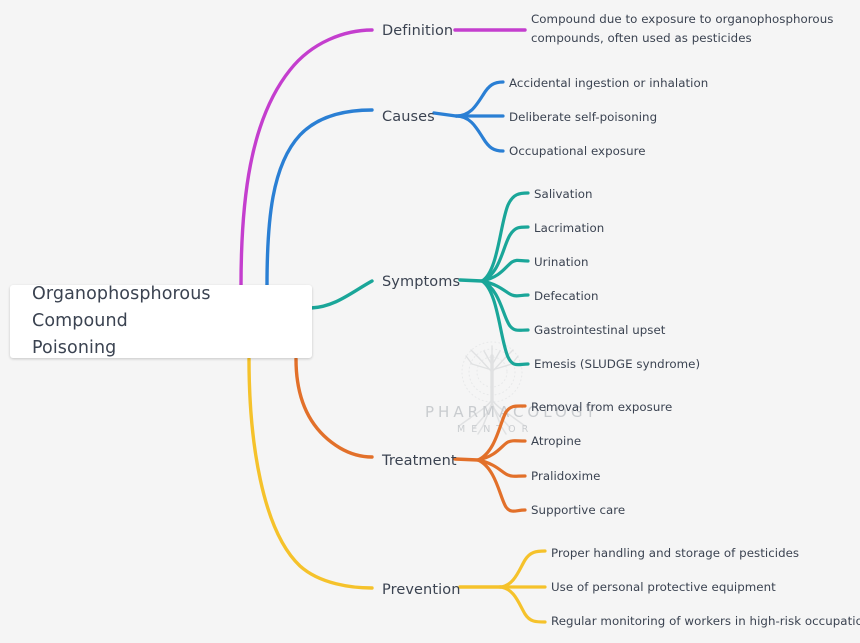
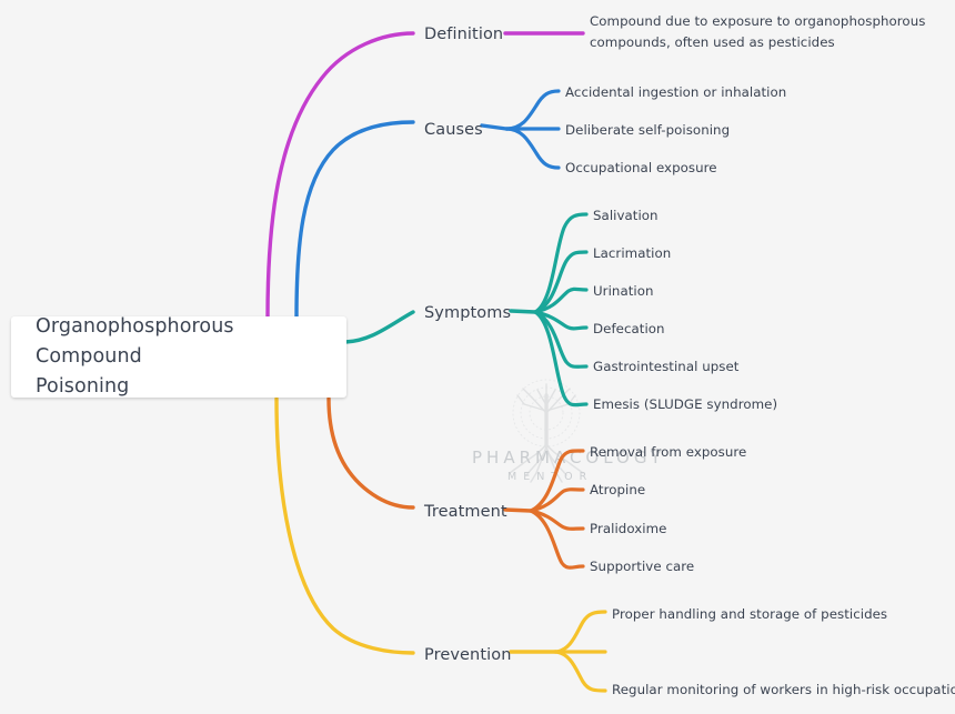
  PHARMCOLOGY
  MENTOR
  Definition
  Causes
  Symptoms
  Treatment
  Prevention
  Compound due to exposure to organophosphorous
  compounds, often used as pesticides
  Accidental ingestion or inhalation
  Deliberate self-poisoning
  Occupational exposure
  Salivation
  Lacrimation
  Urination
  Defecation
  Gastrointestinal upset
  Emesis (SLUDGE syndrome)
  Removal from exposure
  Atropine
  Pralidoxime
  Supportive care
  Proper handling and storage of pesticides
- Use of personal protective equipment
  Regular monitoring of workers in high-risk occupatio
  Organophosphorous Compound
  Poisoning
